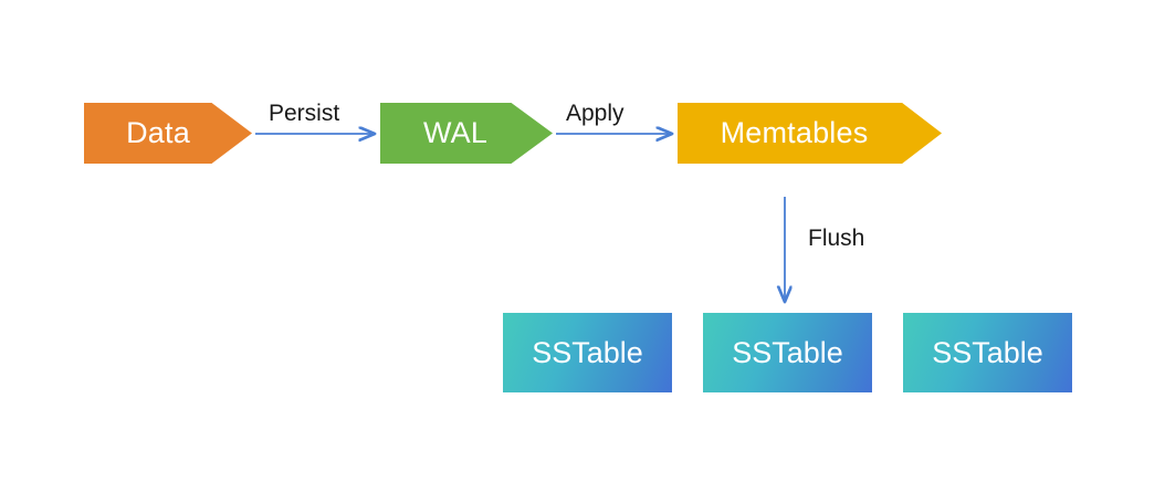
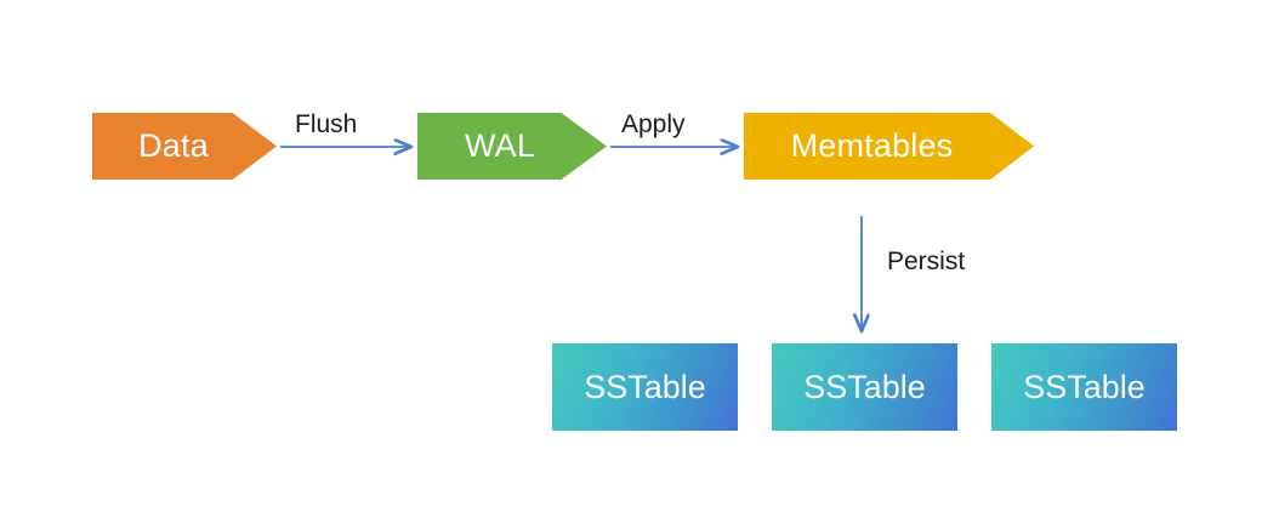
  Data
  WAL
  Memtables
  SSTable
  SSTable
  SSTable
- Persist
+ Flush
  Apply
- Flush
+ Persist
